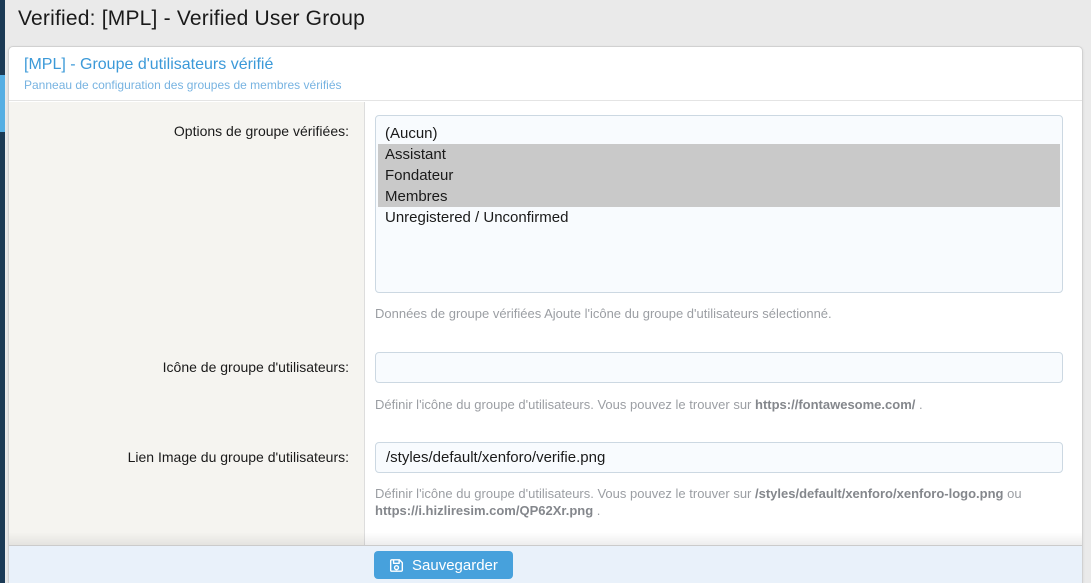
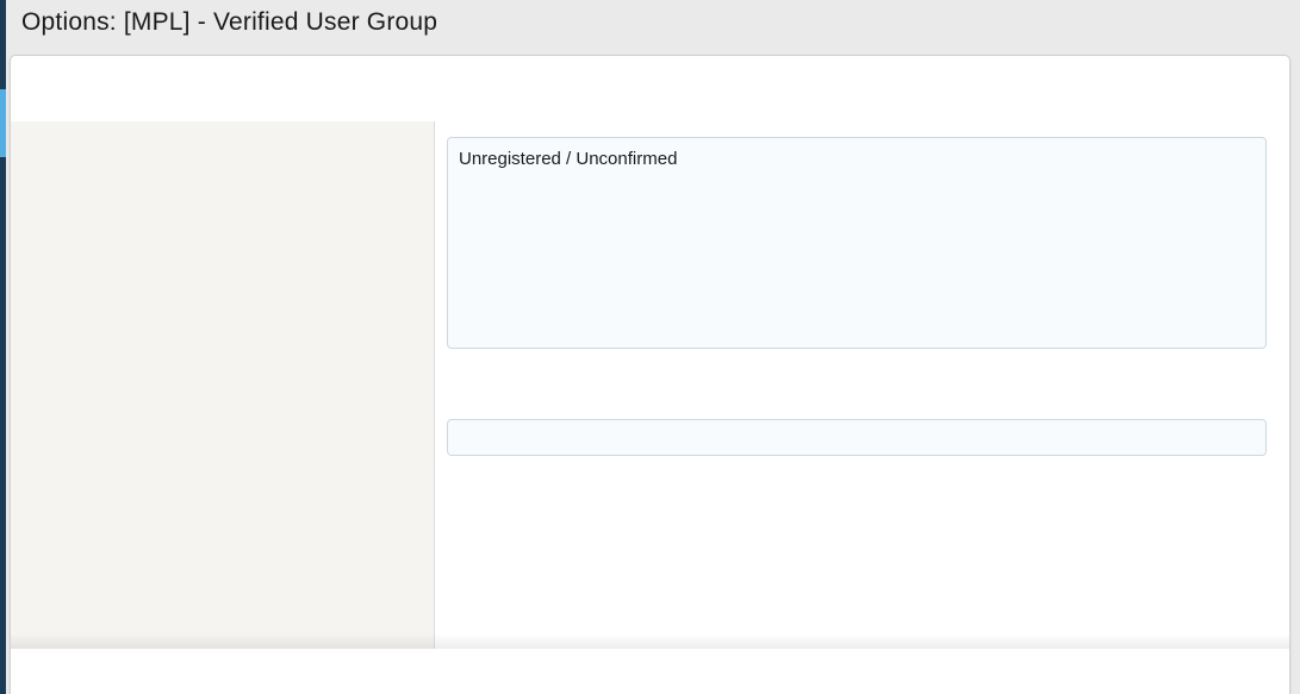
- Verified: [MPL] - Verified User Group
+ Options: [MPL] - Verified User Group
- [MPL] - Groupe d'utilisateurs vérifié
- Panneau de configuration des groupes de membres vérifiés
- Options de groupe vérifiées:
- (Aucun)
- Assistant
- Fondateur
- Membres
  Unregistered / Unconfirmed
- Données de groupe vérifiées Ajoute l'icône du groupe d'utilisateurs sélectionné.
- Icône de groupe d'utilisateurs:
- Définir l'icône du groupe d'utilisateurs. Vous pouvez le trouver sur https://fontawesome.com/ .
- Lien Image du groupe d'utilisateurs:
- /styles/default/xenforo/verifie.png
- Définir l'icône du groupe d'utilisateurs. Vous pouvez le trouver sur /styles/default/xenforo/xenforo-logo.png ou https://i.hizliresim.com/QP62Xr.png .
- Sauvegarder
